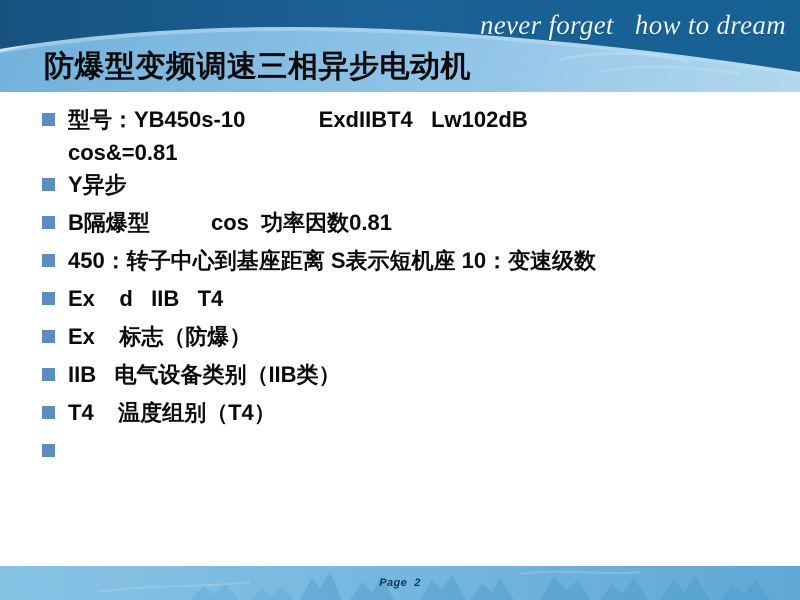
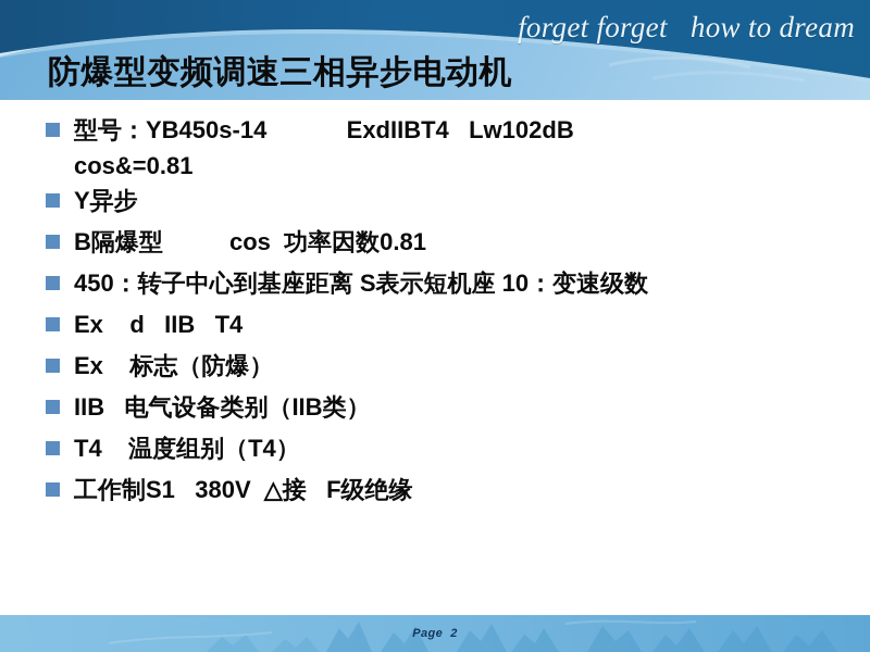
- never forget how to dream
+ forget forget how to dream
  防爆型变频调速三相异步电动机
- 型号：YB450s-10 ExdIIBT4 Lw102dB
+ 型号：YB450s-14 ExdIIBT4 Lw102dB
  cos&=0.81
  Y异步
  B隔爆型 cos 功率因数0.81
  450：转子中心到基座距离 S表示短机座 10：变速级数
  Ex d IIB T4
  Ex 标志（防爆）
  IIB 电气设备类别（IIB类）
  T4 温度组别（T4）
+ 工作制S1 380V △接 F级绝缘
  Page
  2
